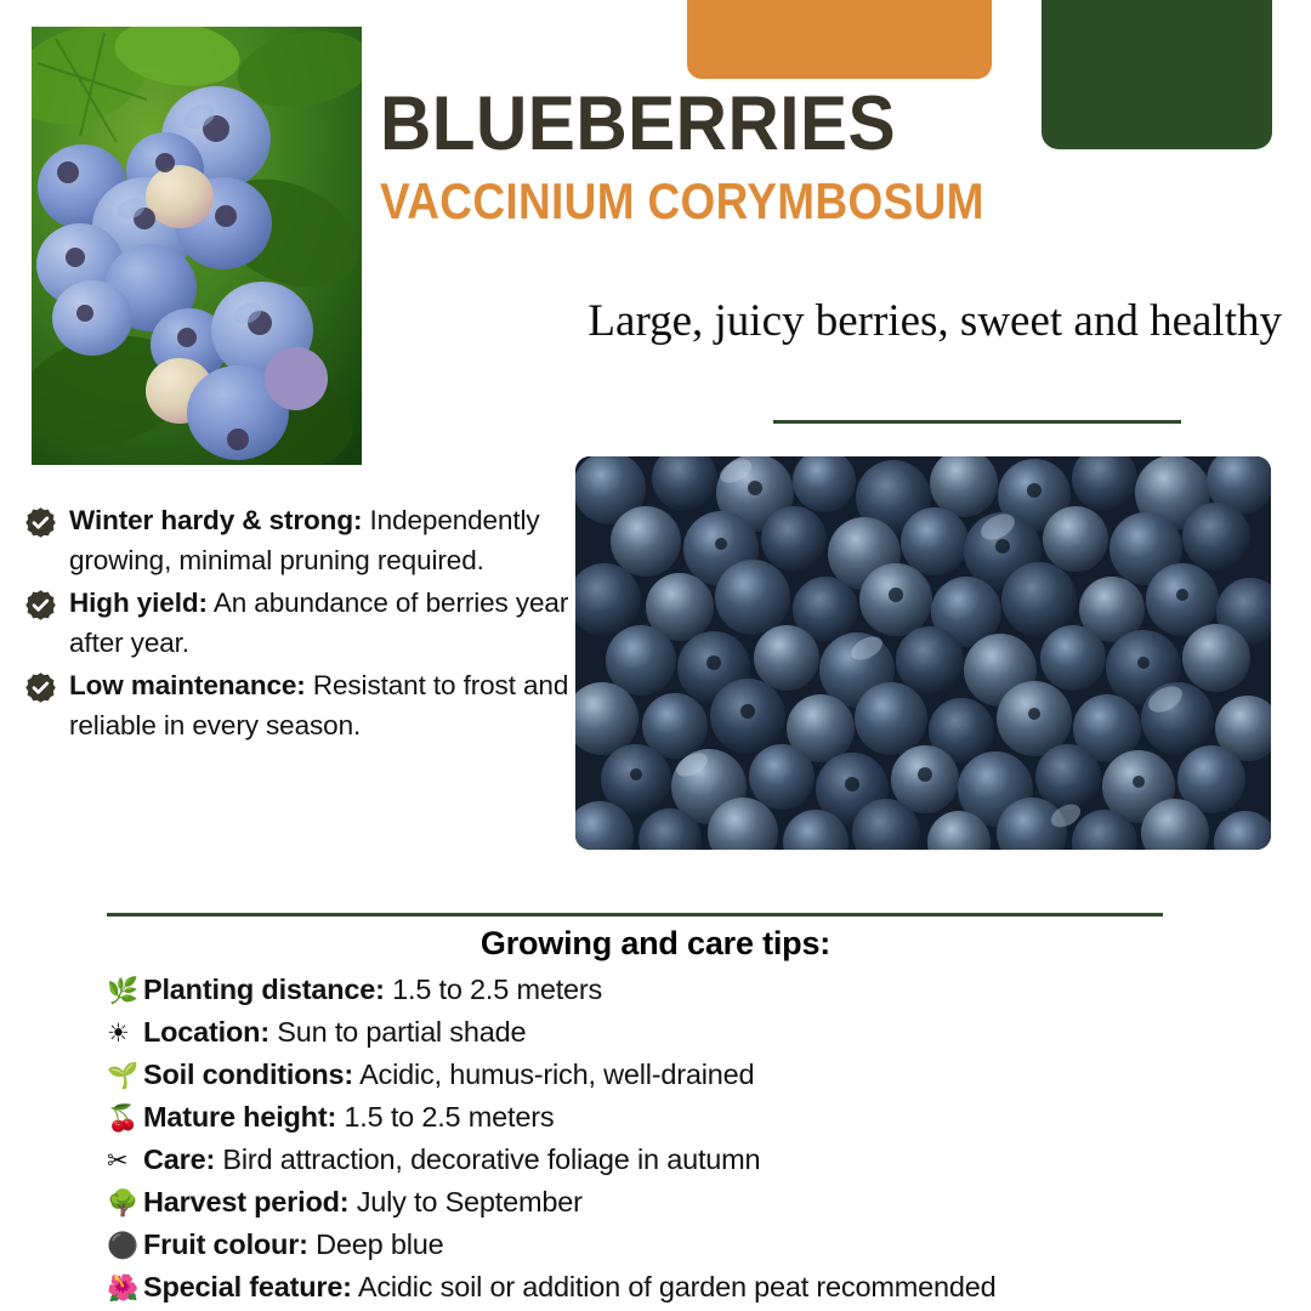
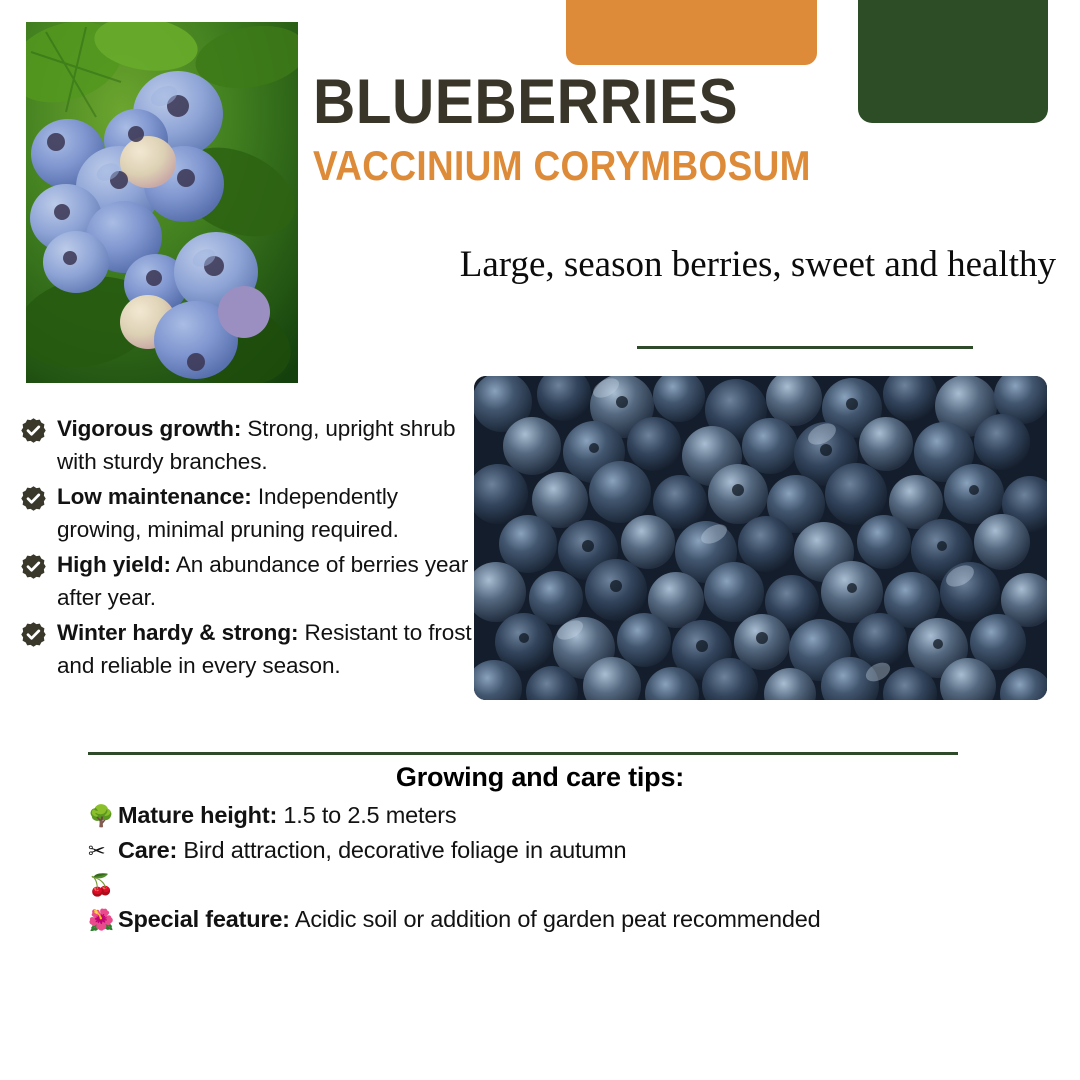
  BLUEBERRIES
  VACCINIUM CORYMBOSUM
- Large, juicy berries, sweet and healthy
+ Large, season berries, sweet and healthy
+ Vigorous growth: Strong, upright shrub with sturdy branches.
- Winter hardy & strong: Independently growing, minimal pruning required.
+ Low maintenance: Independently growing, minimal pruning required.
  High yield: An abundance of berries year after year.
- Low maintenance: Resistant to frost and reliable in every season.
+ Winter hardy & strong: Resistant to frost and reliable in every season.
  Growing and care tips:
- 🌿
- Planting distance: 1.5 to 2.5 meters
- ☀
- Location: Sun to partial shade
- 🌱
- Soil conditions: Acidic, humus-rich, well-drained
- 🍒
+ 🌳
  Mature height: 1.5 to 2.5 meters
  ✂
  Care: Bird attraction, decorative foliage in autumn
- 🌳
+ 🍒
- Harvest period: July to September
- ⚫
- Fruit colour: Deep blue
  🌺
  Special feature: Acidic soil or addition of garden peat recommended
